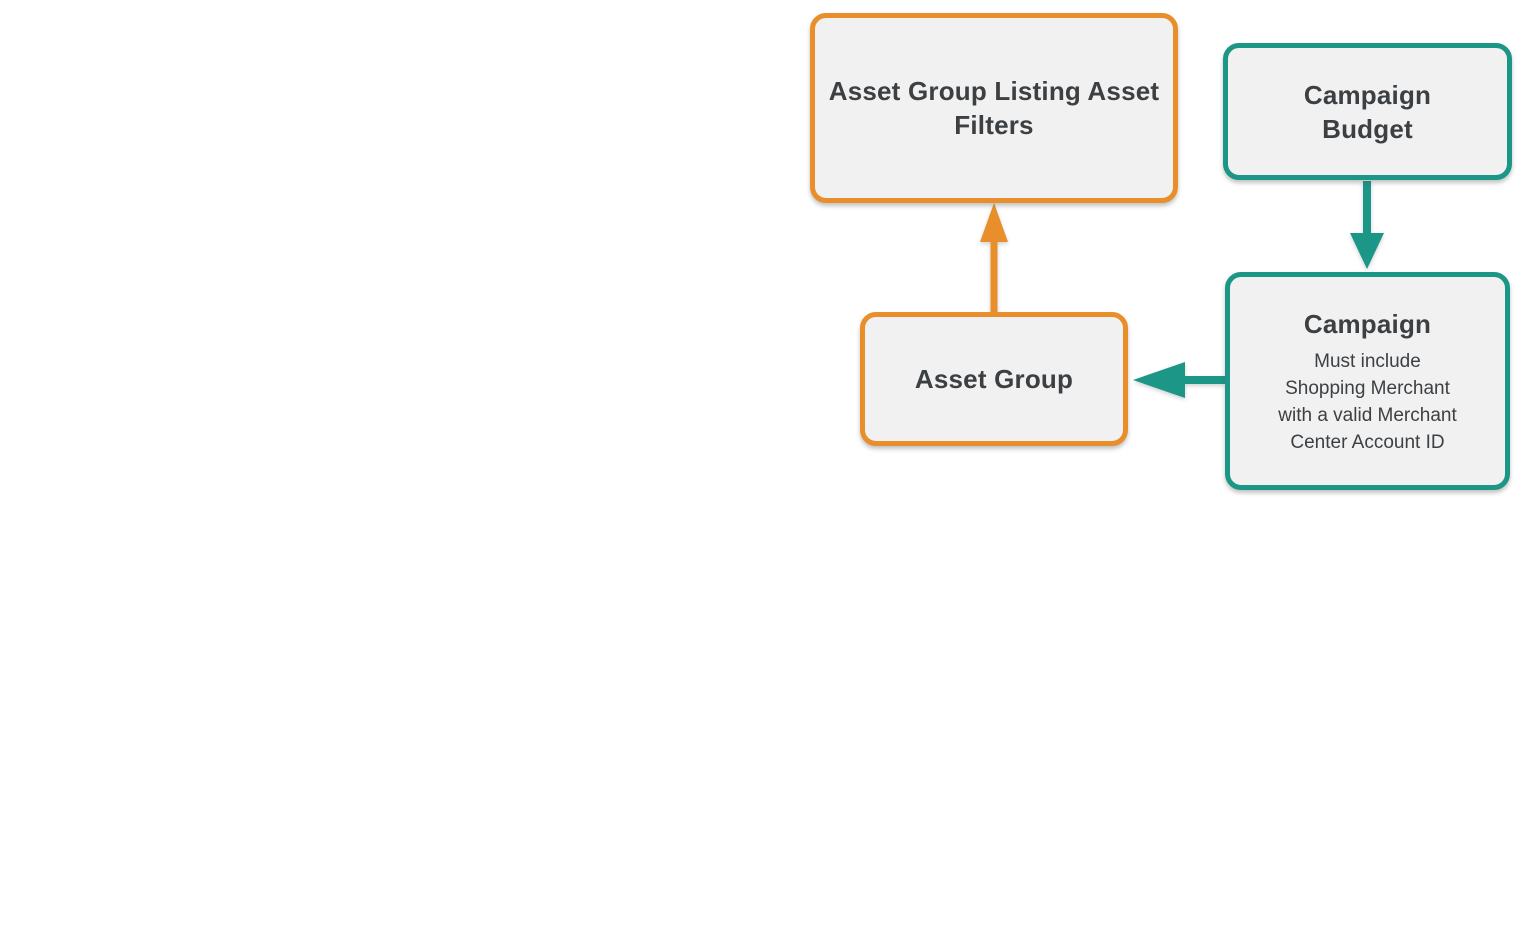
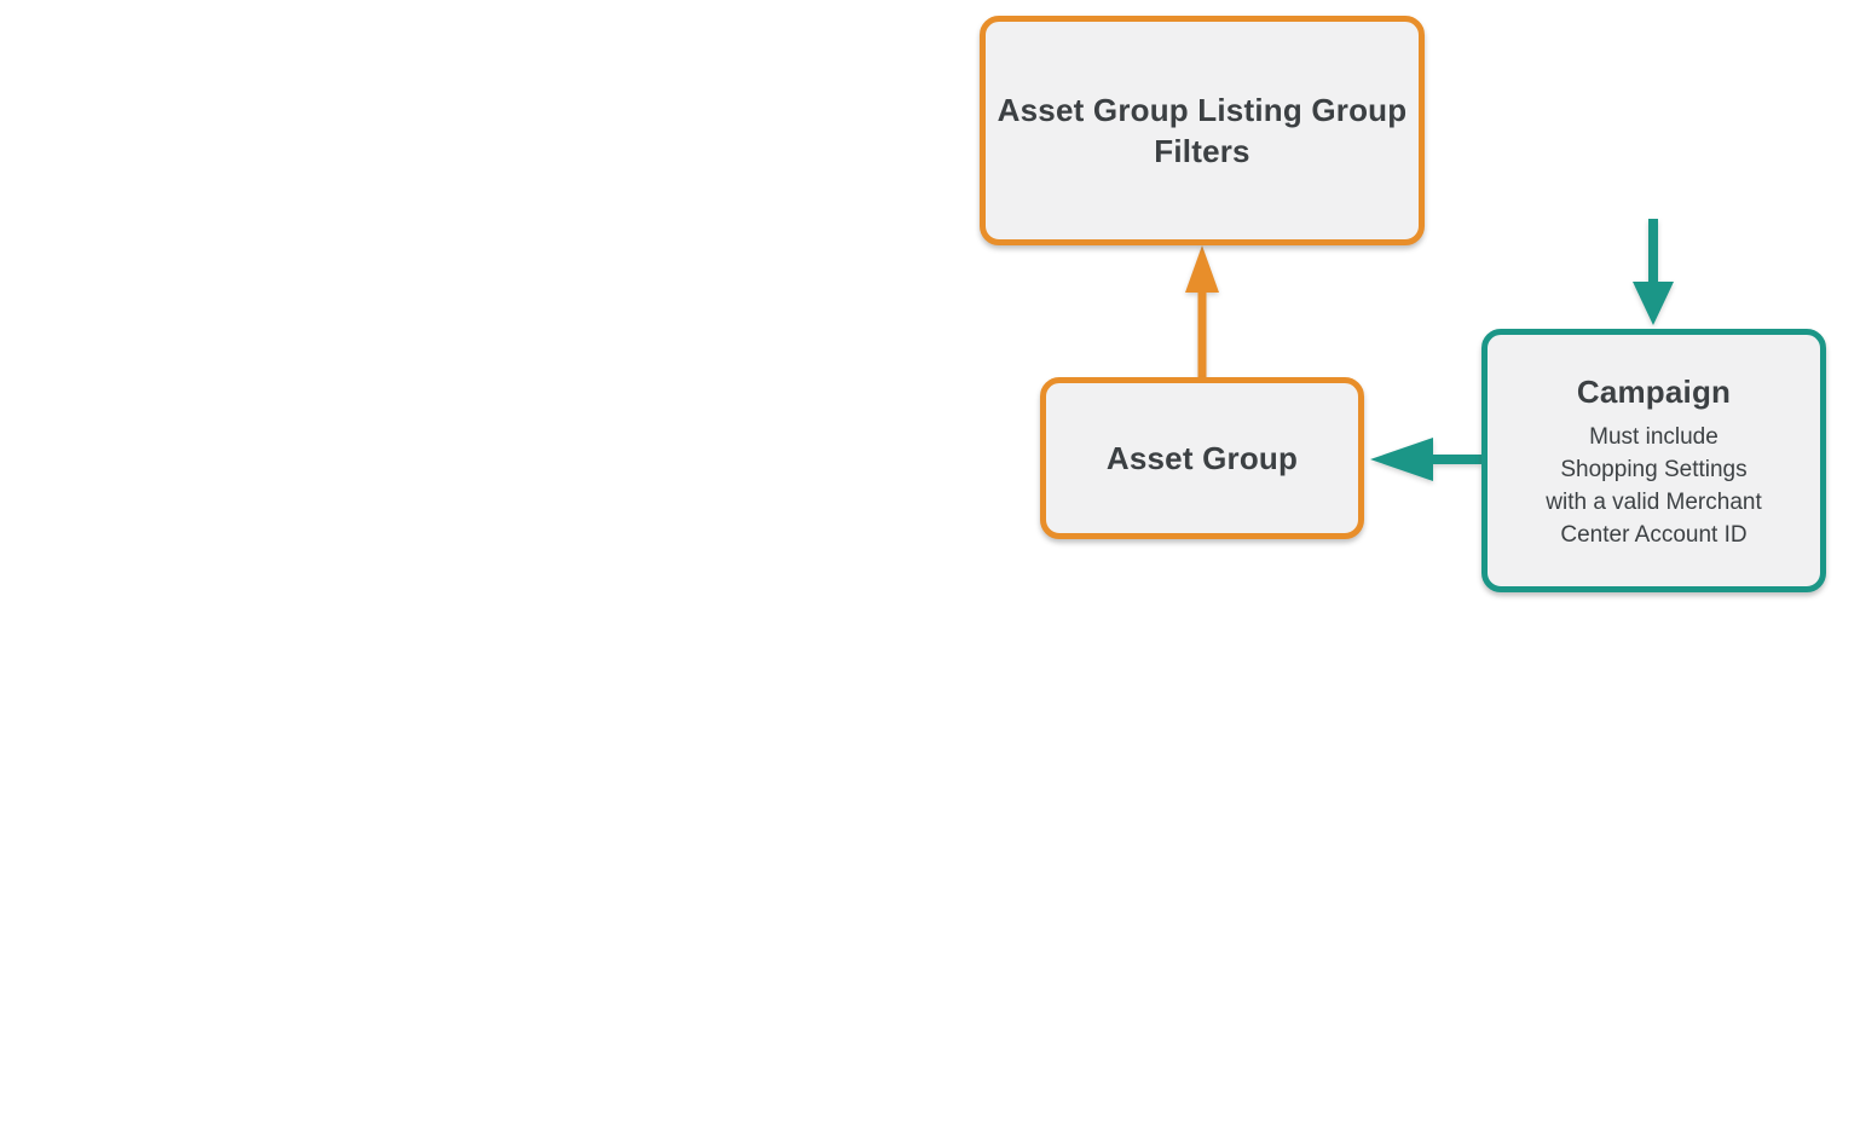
- Asset Group Listing Asset Filters
+ Asset Group Listing Group Filters
- Campaign Budget
  Asset Group
  Campaign
- Must include Shopping Merchant with a valid Merchant Center Account ID
+ Must include Shopping Settings with a valid Merchant Center Account ID
